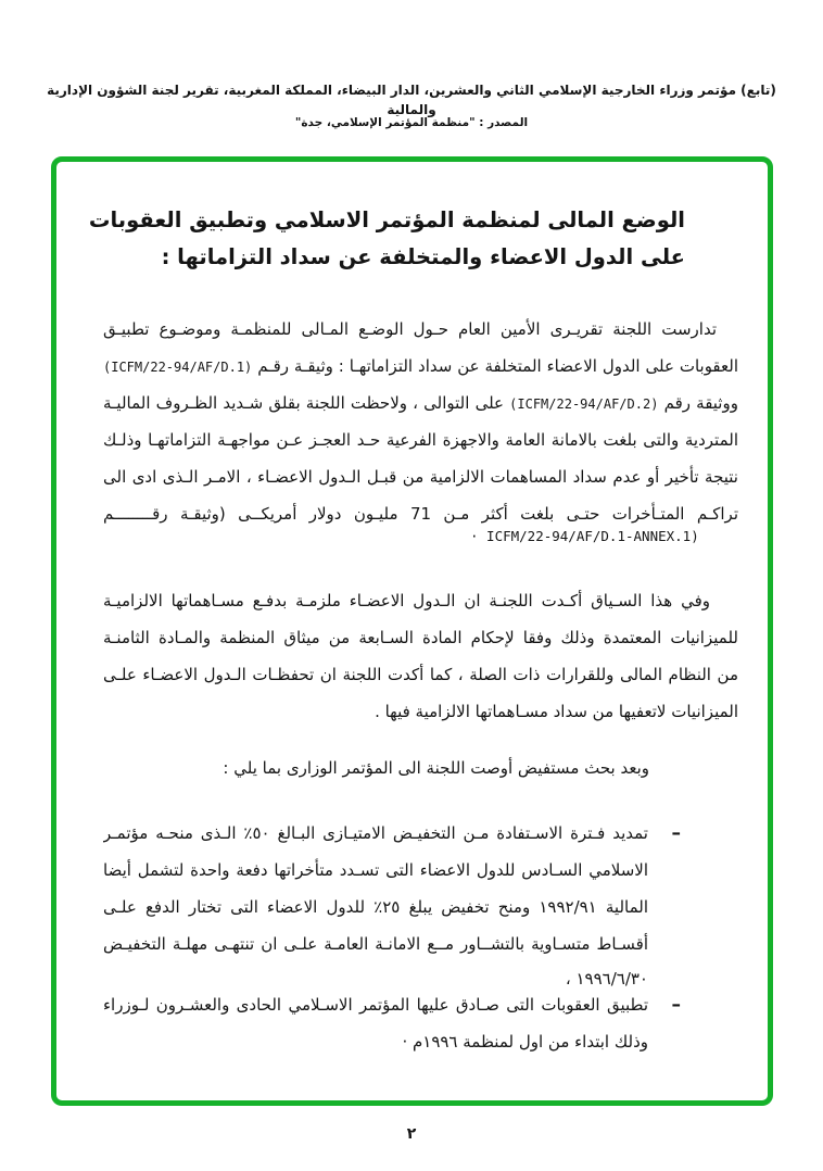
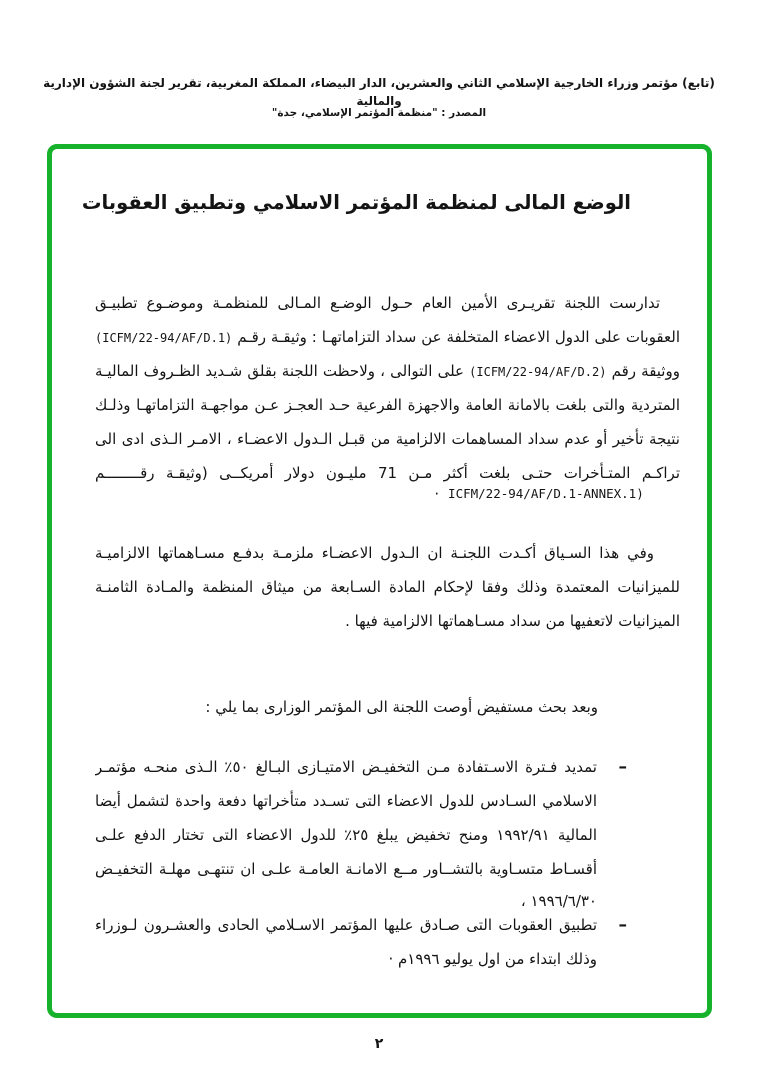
  (تابع) مؤتمر وزراء الخارجية الإسلامي الثاني والعشرين، الدار البيضاء، المملكة المغربية، تقرير لجنة الشؤون الإدارية والمالية
  المصدر : "منظمة المؤتمر الإسلامي، جدة"
  الوضع المالى لمنظمة المؤتمر الاسلامي وتطبيق العقوبات
- على الدول الاعضاء والمتخلفة عن سداد التزاماتها :
  تدارست اللجنة تقريـرى الأمين العام حـول الوضـع المـالى للمنظمـة وموضـوع تطبيـق
  العقوبات على الدول الاعضاء المتخلفة عن سداد التزاماتهـا : وثيقـة رقـم (ICFM/22-94/AF/D.1)
  ووثيقة رقم (ICFM/22-94/AF/D.2) على التوالى ، ولاحظت اللجنة بقلق شـديد الظـروف الماليـة
  المتردية والتى بلغت بالامانة العامة والاجهزة الفرعية حـد العجـز عـن مواجهـة التزاماتهـا وذلـك
  نتيجة تأخير أو عدم سداد المساهمات الالزامية من قبـل الـدول الاعضـاء ، الامـر الـذى ادى الى
  تراكـم المتـأخرات حتـى بلغت أكثر مـن 71 مليـون دولار أمريكــى (وثيقـة رقــــــــم
  · ICFM/22-94/AF/D.1-ANNEX.1)
  وفي هذا السـياق أكـدت اللجنـة ان الـدول الاعضـاء ملزمـة بدفـع مسـاهماتها الالزاميـة
  للميزانيات المعتمدة وذلك وفقا لإحكام المادة السـابعة من ميثاق المنظمة والمـادة الثامنـة
- من النظام المالى وللقرارات ذات الصلة ، كما أكدت اللجنة ان تحفظـات الـدول الاعضـاء علـى
  الميزانيات لاتعفيها من سداد مسـاهماتها الالزامية فيها .
  وبعد بحث مستفيض أوصت اللجنة الى المؤتمر الوزارى بما يلي :
  –
  تمديد فـترة الاسـتفادة مـن التخفيـض الامتيـازى البـالغ ٥٠٪ الـذى منحـه مؤتمـر
  الاسلامي السـادس للدول الاعضاء التى تسـدد متأخراتها دفعة واحدة لتشمل أيضا
  المالية ١٩٩٢/٩١ ومنح تخفيض يبلغ ٢٥٪ للدول الاعضاء التى تختار الدفع علـى
  أقسـاط متسـاوية بالتشــاور مــع الامانـة العامـة علـى ان تنتهـى مهلـة التخفيـض
  ١٩٩٦/٦/٣٠ ،
  –
  تطبيق العقوبات التى صـادق عليها المؤتمر الاسـلامي الحادى والعشـرون لـوزراء
- وذلك ابتداء من اول لمنظمة ١٩٩٦م ·
+ وذلك ابتداء من اول يوليو ١٩٩٦م ·
  ٢
